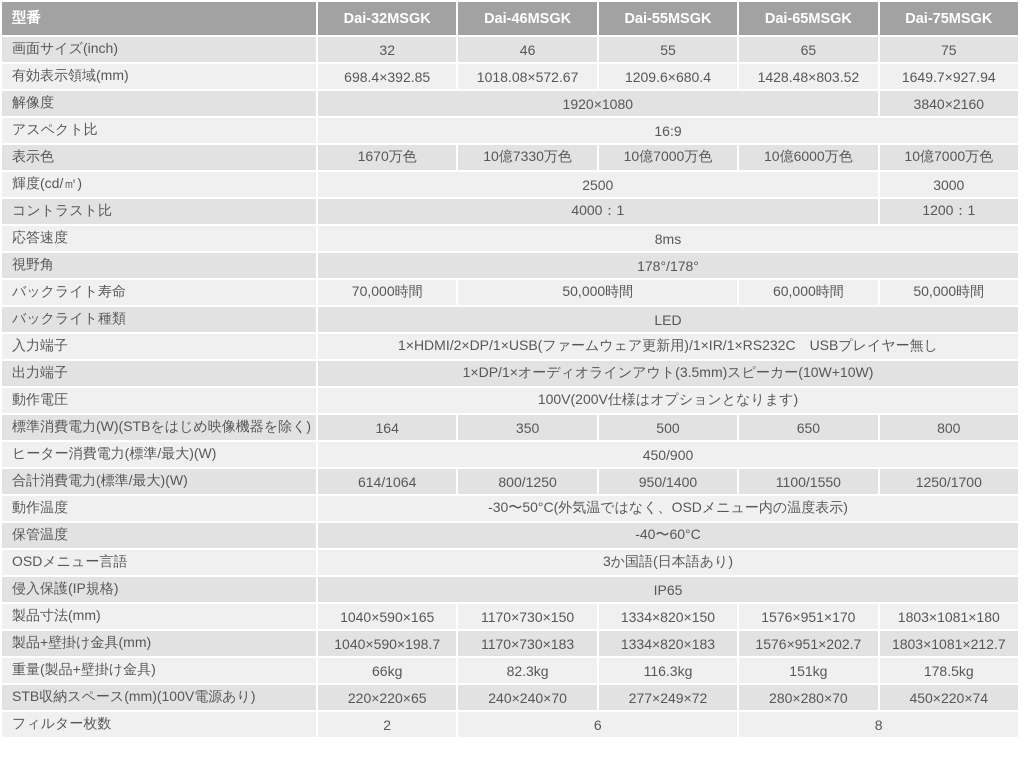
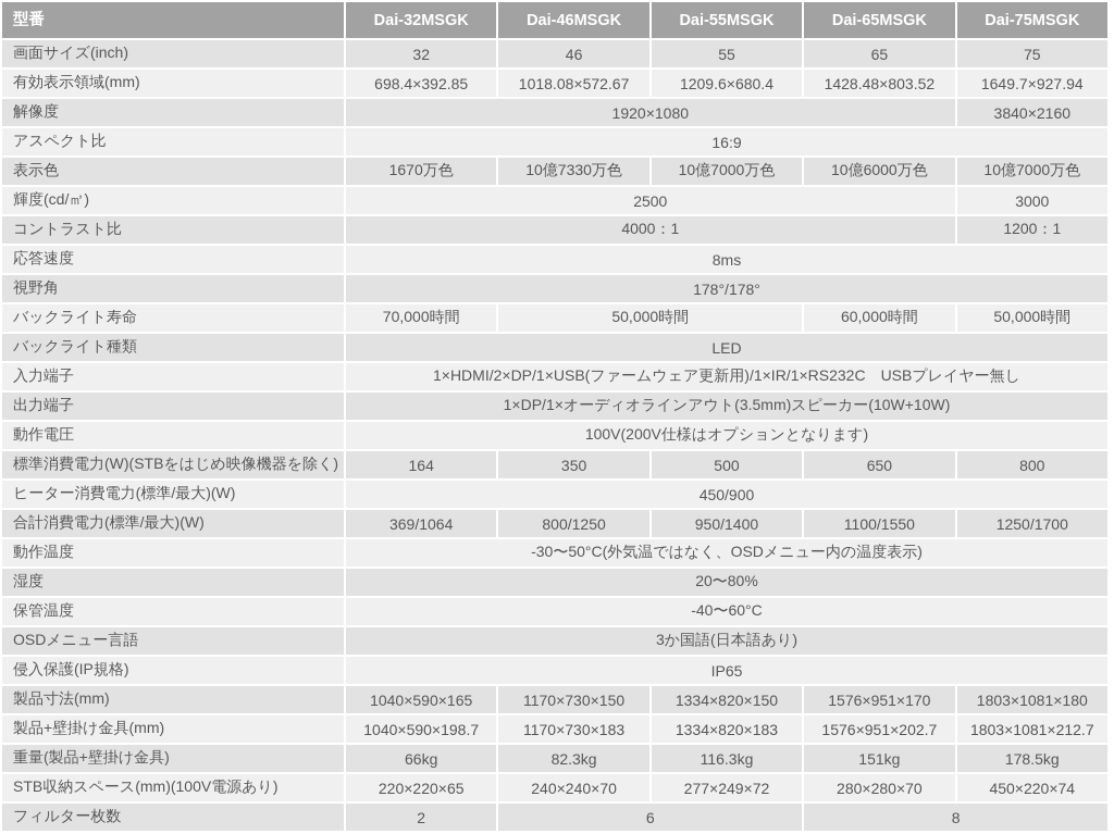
  型番	Dai-32MSGK	Dai-46MSGK	Dai-55MSGK	Dai-65MSGK	Dai-75MSGK
  画面サイズ(inch)	32	46	55	65	75
  有効表示領域(mm)	698.4×392.85	1018.08×572.67	1209.6×680.4	1428.48×803.52	1649.7×927.94
  解像度	1920×1080	3840×2160
  アスペクト比	16:9
  表示色	1670万色	10億7330万色	10億7000万色	10億6000万色	10億7000万色
  輝度(cd/㎡)	2500	3000
  コントラスト比	4000：1	1200：1
  応答速度	8ms
  視野角	178°/178°
  バックライト寿命	70,000時間	50,000時間	60,000時間	50,000時間
  バックライト種類	LED
  入力端子	1×HDMI/2×DP/1×USB(ファームウェア更新用)/1×IR/1×RS232C USBプレイヤー無し
  出力端子	1×DP/1×オーディオラインアウト(3.5mm)スピーカー(10W+10W)
  動作電圧	100V(200V仕様はオプションとなります)
  標準消費電力(W)(STBをはじめ映像機器を除く)	164	350	500	650	800
  ヒーター消費電力(標準/最大)(W)	450/900
- 合計消費電力(標準/最大)(W)	614/1064	800/1250	950/1400	1100/1550	1250/1700
+ 合計消費電力(標準/最大)(W)	369/1064	800/1250	950/1400	1100/1550	1250/1700
  動作温度	-30〜50°C(外気温ではなく、OSDメニュー内の温度表示)
+ 湿度	20〜80%
  保管温度	-40〜60°C
  OSDメニュー言語	3か国語(日本語あり)
  侵入保護(IP規格)	IP65
  製品寸法(mm)	1040×590×165	1170×730×150	1334×820×150	1576×951×170	1803×1081×180
  製品+壁掛け金具(mm)	1040×590×198.7	1170×730×183	1334×820×183	1576×951×202.7	1803×1081×212.7
  重量(製品+壁掛け金具)	66kg	82.3kg	116.3kg	151kg	178.5kg
  STB収納スペース(mm)(100V電源あり)	220×220×65	240×240×70	277×249×72	280×280×70	450×220×74
  フィルター枚数	2	6	8
